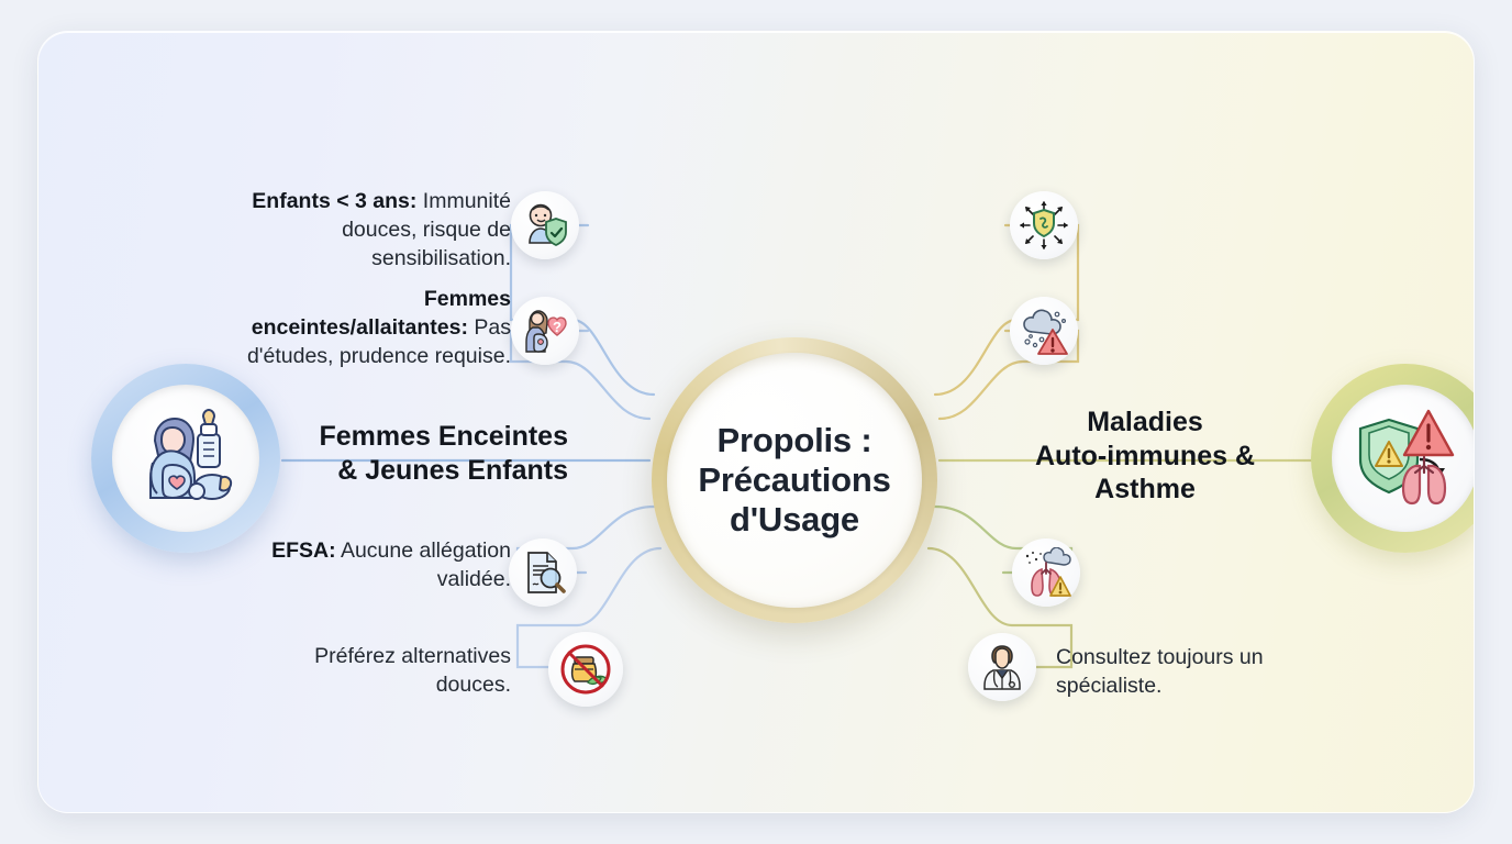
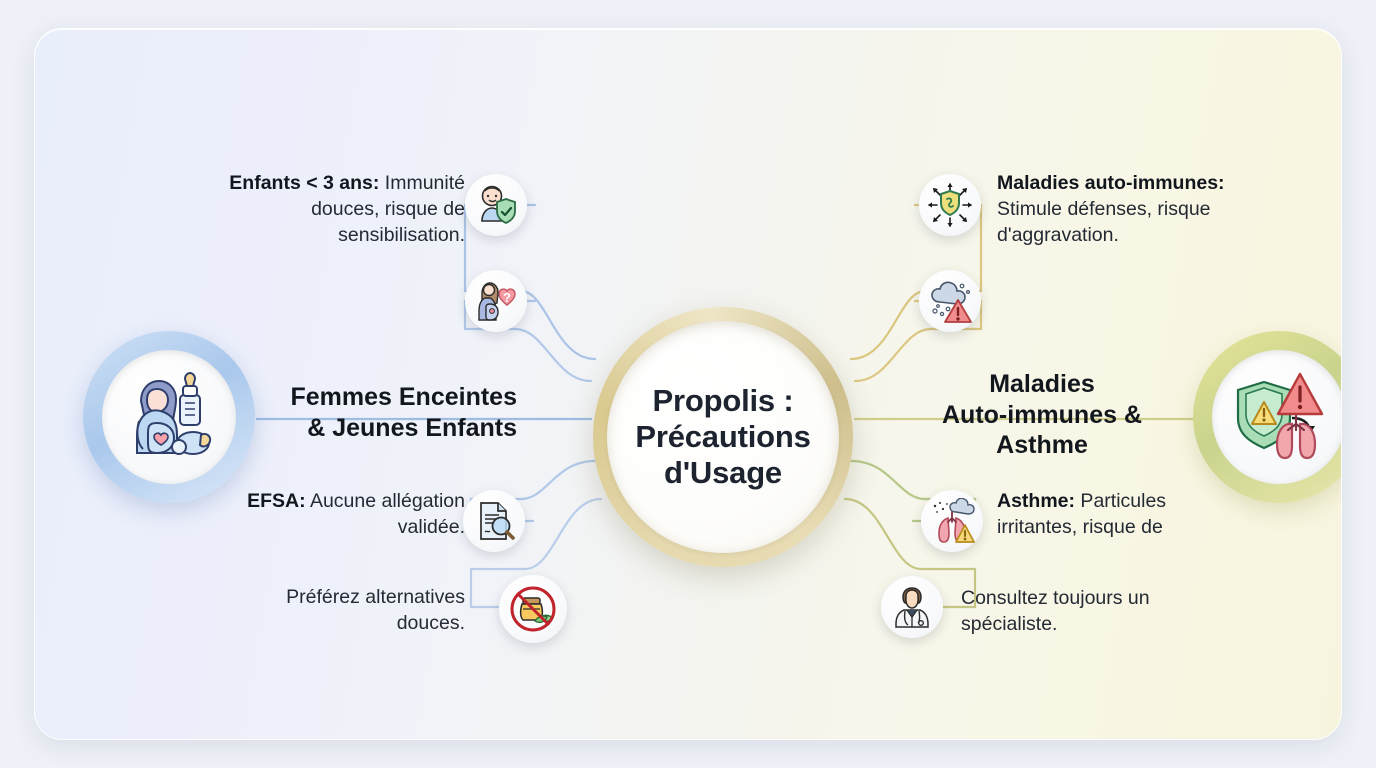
  Propolis :
  Précautions
  d'Usage
  Enfants < 3 ans: Immunité douces, risque de sensibilisation.
- Femmes enceintes/allaitantes: Pas d'études, prudence requise.
  ?
  EFSA: Aucune allégation validée.
  Préférez alternatives douces.
  Femmes Enceintes
  & Jeunes Enfants
+ Maladies auto-immunes: Stimule défenses, risque d'aggravation.
+ Asthme: Particules irritantes, risque de
  Consultez toujours un spécialiste.
  Maladies
  Auto-immunes &
  Asthme
